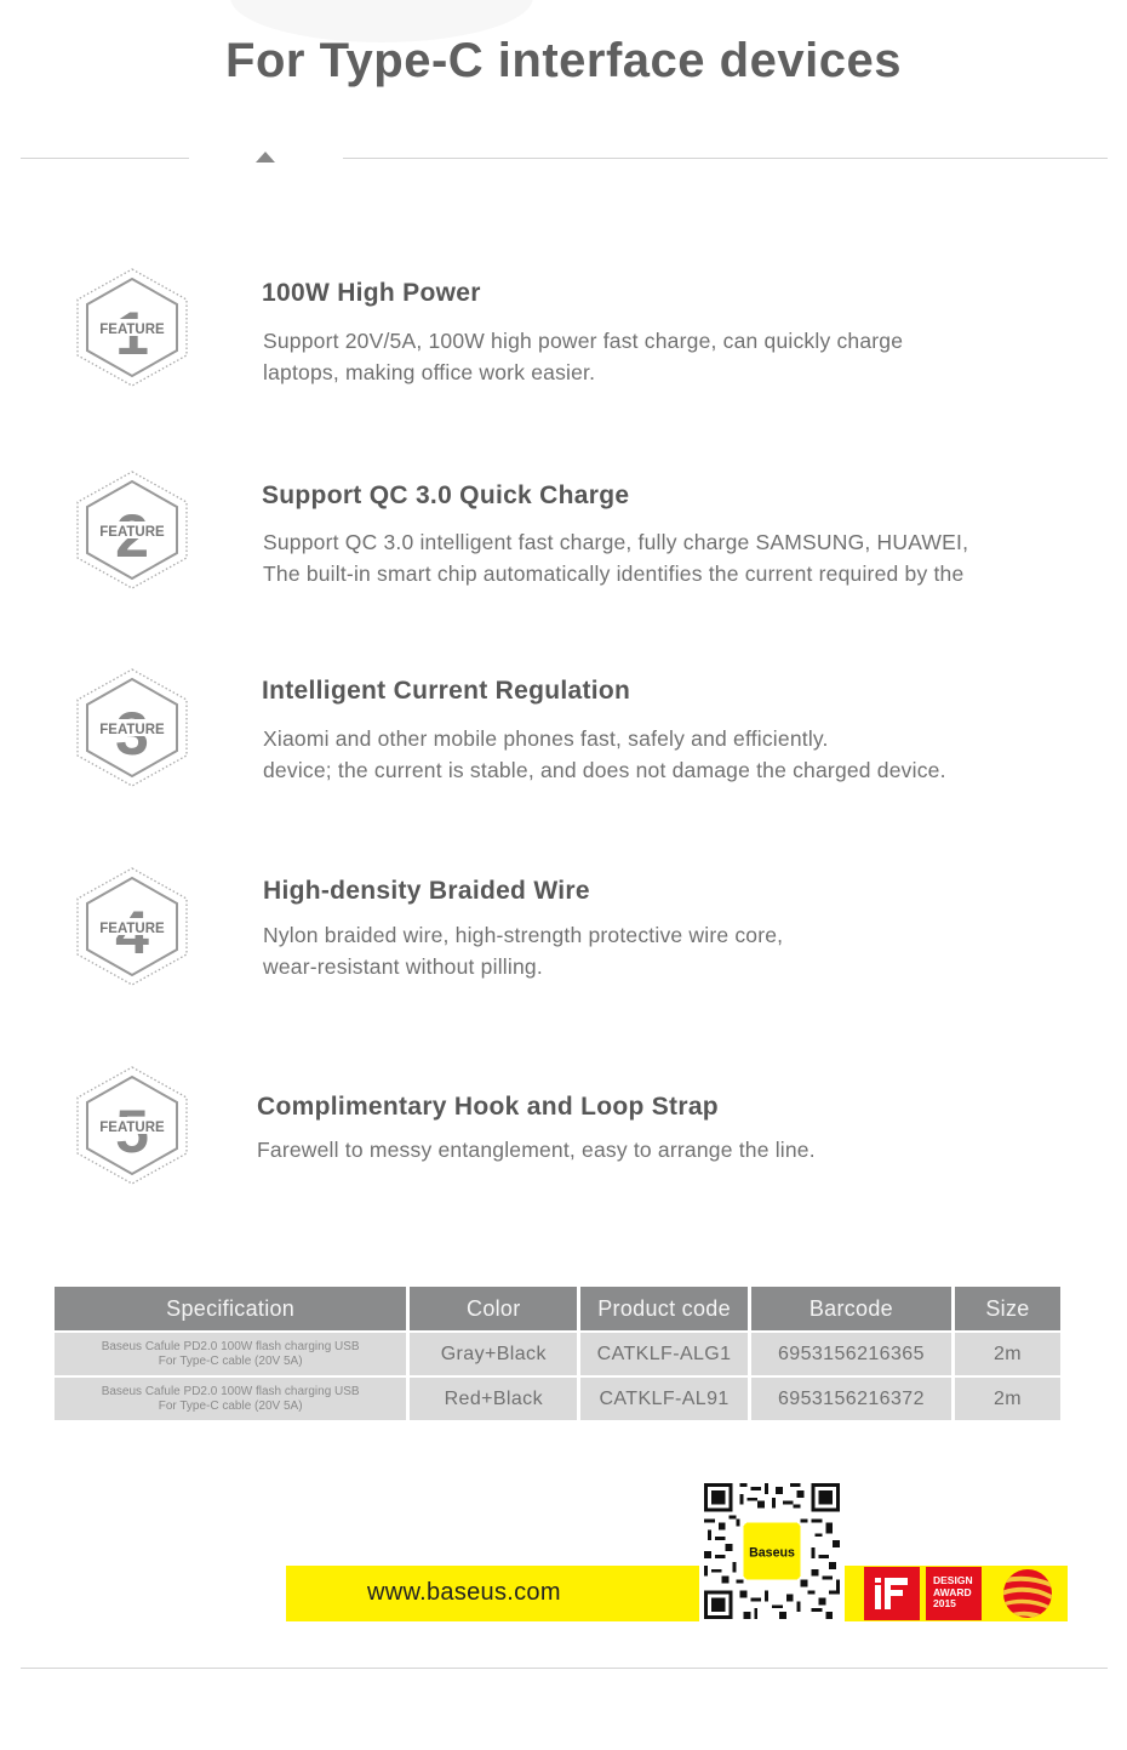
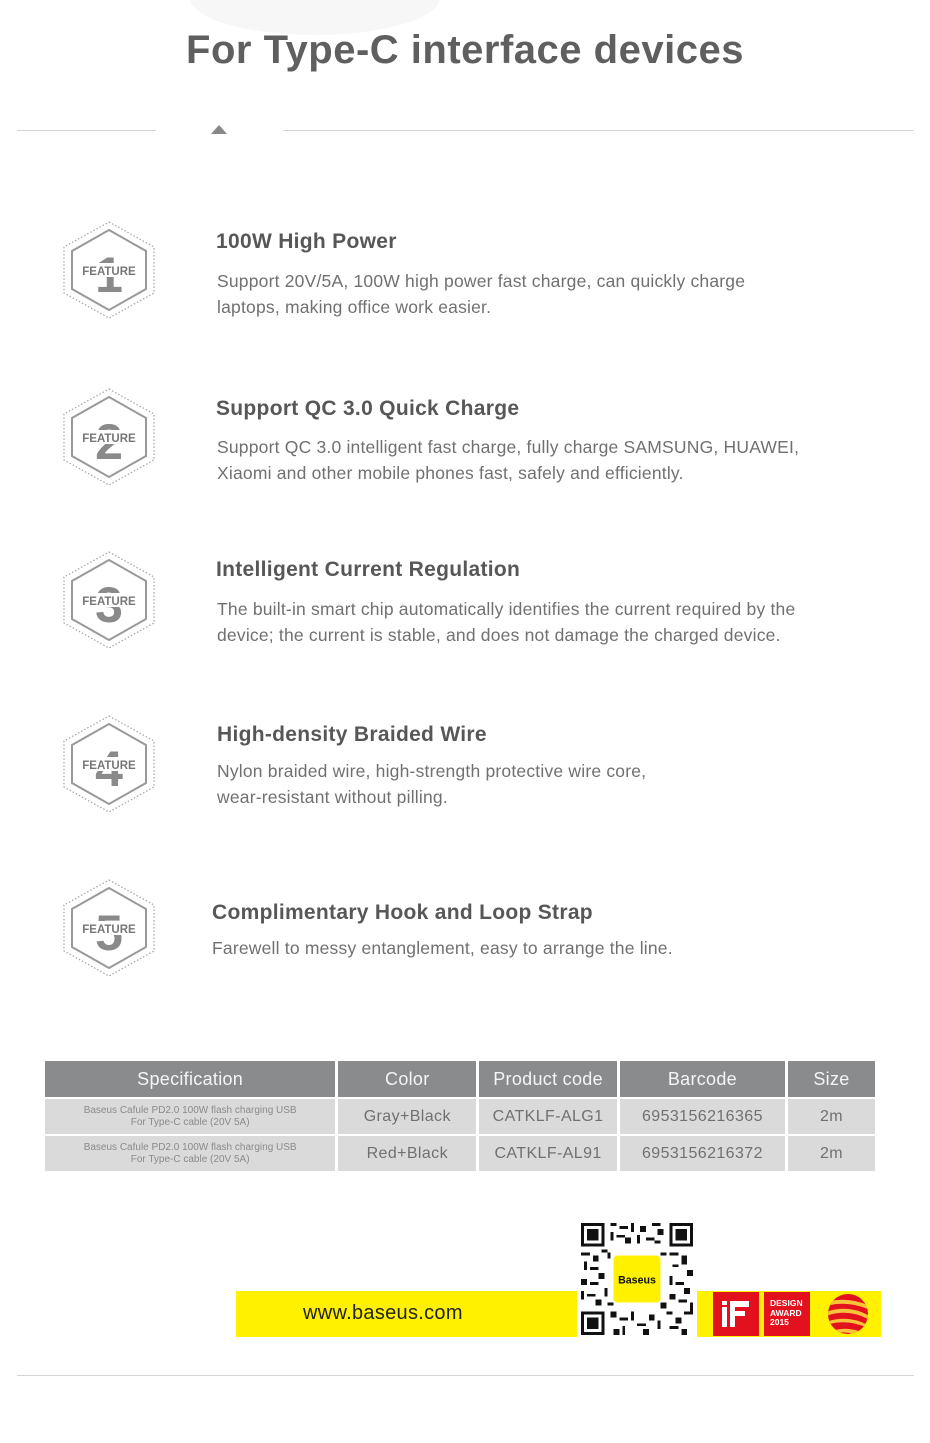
  For Type-C interface devices
  FEATURE
  100W High Power
  Support 20V/5A, 100W high power fast charge, can quickly charge
  laptops, making office work easier.
  FEATURE
  Support QC 3.0 Quick Charge
  Support QC 3.0 intelligent fast charge, fully charge SAMSUNG, HUAWEI,
- The built-in smart chip automatically identifies the current required by the
+ Xiaomi and other mobile phones fast, safely and efficiently.
  FEATURE
  Intelligent Current Regulation
- Xiaomi and other mobile phones fast, safely and efficiently.
+ The built-in smart chip automatically identifies the current required by the
  device; the current is stable, and does not damage the charged device.
  FEATURE
  High-density Braided Wire
  Nylon braided wire, high-strength protective wire core,
  wear-resistant without pilling.
  FEATURE
  Complimentary Hook and Loop Strap
  Farewell to messy entanglement, easy to arrange the line.
  Specification	Color	Product code	Barcode	Size
  Baseus Cafule PD2.0 100W flash charging USB For Type-C cable (20V 5A)	Gray+Black	CATKLF-ALG1	6953156216365	2m
  Baseus Cafule PD2.0 100W flash charging USB For Type-C cable (20V 5A)	Red+Black	CATKLF-AL91	6953156216372	2m
  www.baseus.com
  Baseus
  DESIGN
  AWARD
  2015
